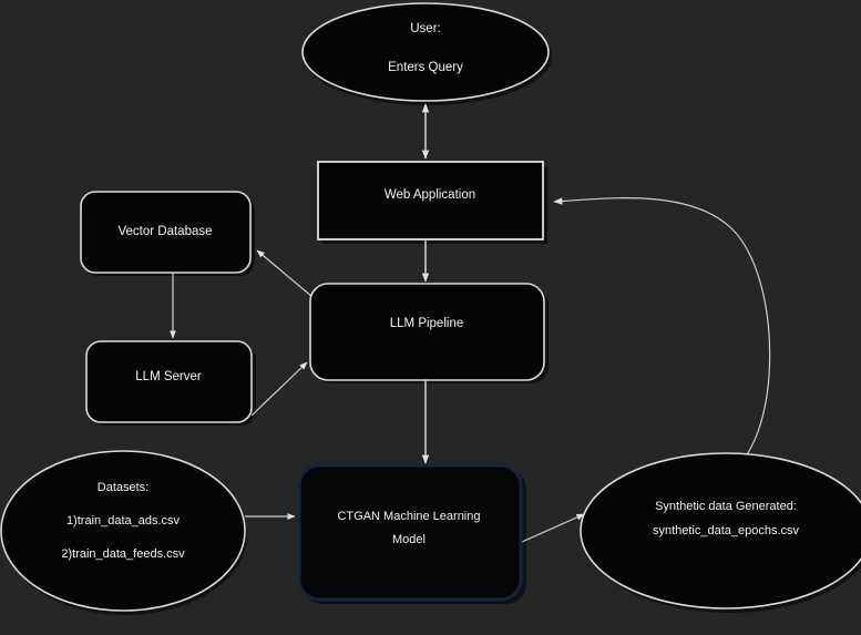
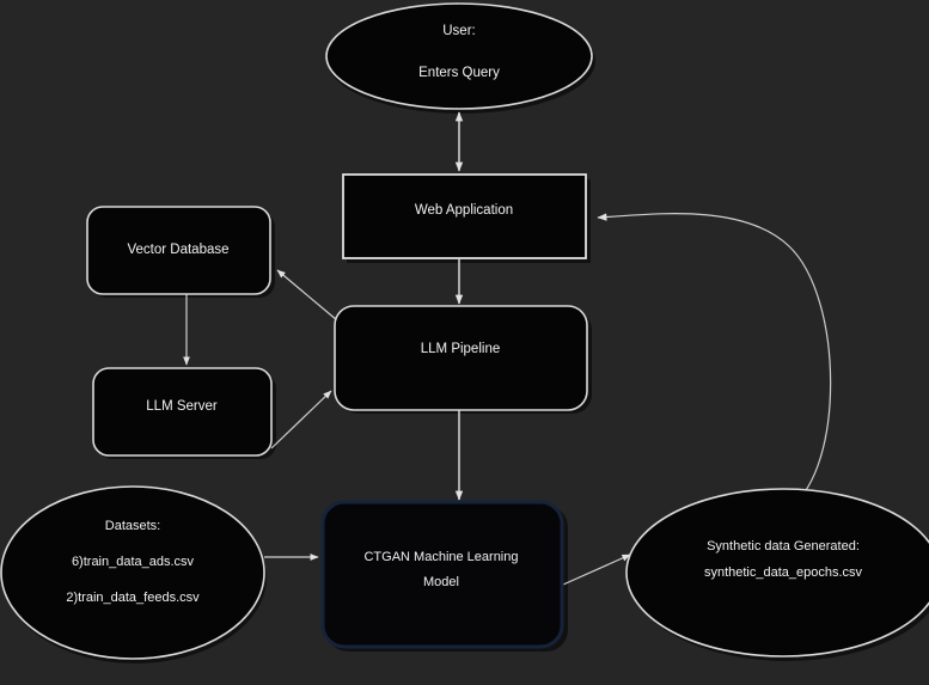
  User:
  Enters Query
  Web Application
  Vector Database
  LLM Pipeline
  LLM Server
  Datasets:
- 1)train_data_ads.csv
+ 6)train_data_ads.csv
  2)train_data_feeds.csv
  CTGAN Machine Learning
  Model
  Synthetic data Generated:
  synthetic_data_epochs.csv
